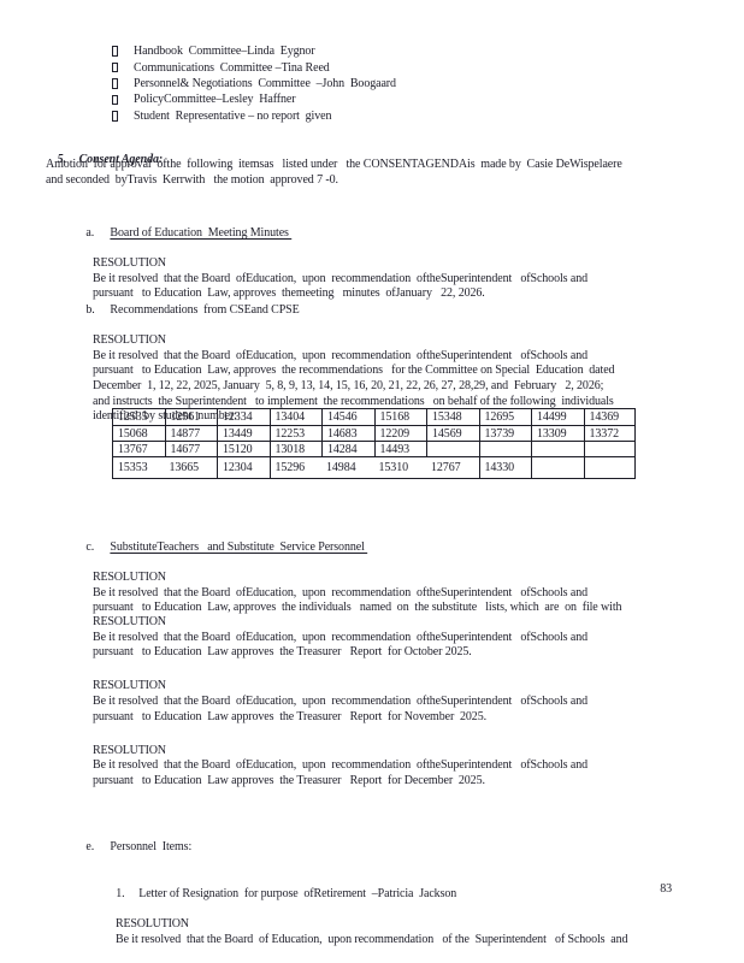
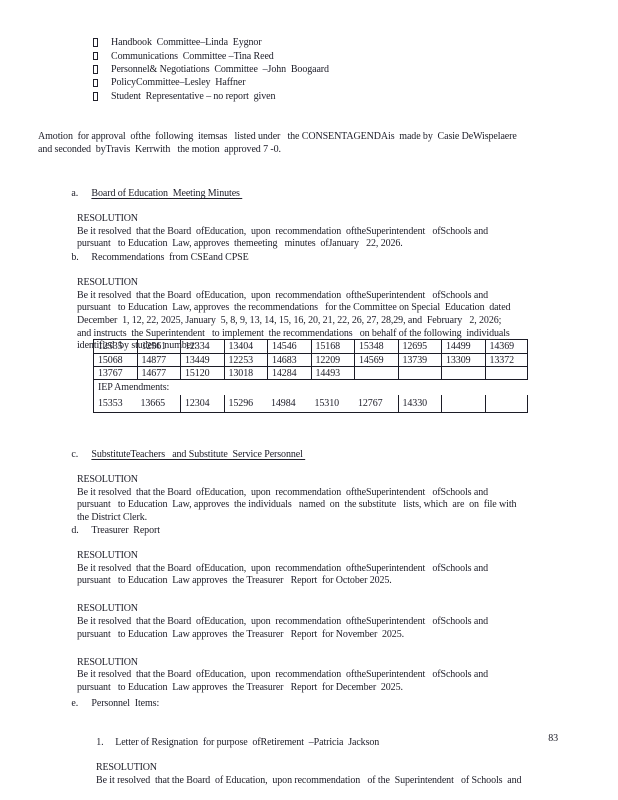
  Handbook Committee–Linda Eygnor
  Communications Committee –Tina Reed
  Personnel& Negotiations Committee –John Boogaard
  PolicyCommittee–Lesley Haffner
  Student Representative – no report given
- 5. Consent Agenda:
  Amotion for approval ofthe following itemsas listed under the CONSENTAGENDAis made by Casie DeWispelaere
  and seconded byTravis Kerrwith the motion approved 7 -0.
  a. Board of Education Meeting Minutes
  RESOLUTION
  Be it resolved that the Board ofEducation, upon recommendation oftheSuperintendent ofSchools and
  pursuant to Education Law, approves themeeting minutes ofJanuary 22, 2026.
  b. Recommendations from CSEand CPSE
  RESOLUTION
  Be it resolved that the Board ofEducation, upon recommendation oftheSuperintendent ofSchools and
  pursuant to Education Law, approves the recommendations for the Committee on Special Education dated
  December 1, 12, 22, 2025, January 5, 8, 9, 13, 14, 15, 16, 20, 21, 22, 26, 27, 28,29, and February 2, 2026;
  and instructs the Superintendent to implement the recommendations on behalf of the following individuals
  identified by student number:
  12535
  12561
  12334
  13404
  14546
  15168
  15348
  12695
  14499
  14369
  15068
  14877
  13449
  12253
  14683
  12209
  14569
  13739
  13309
  13372
  13767
  14677
  15120
  13018
  14284
  14493
+ IEP Amendments:
  15353
  13665
  12304
  15296
  14984
  15310
  12767
  14330
  c. SubstituteTeachers and Substitute Service Personnel
  RESOLUTION
  Be it resolved that the Board ofEducation, upon recommendation oftheSuperintendent ofSchools and
  pursuant to Education Law, approves the individuals named on the substitute lists, which are on file with
+ the District Clerk.
+ d. Treasurer Report
  RESOLUTION
  Be it resolved that the Board ofEducation, upon recommendation oftheSuperintendent ofSchools and
  pursuant to Education Law approves the Treasurer Report for October 2025.
  RESOLUTION
  Be it resolved that the Board ofEducation, upon recommendation oftheSuperintendent ofSchools and
  pursuant to Education Law approves the Treasurer Report for November 2025.
  RESOLUTION
  Be it resolved that the Board ofEducation, upon recommendation oftheSuperintendent ofSchools and
  pursuant to Education Law approves the Treasurer Report for December 2025.
  e. Personnel Items:
  1. Letter of Resignation for purpose ofRetirement –Patricia Jackson
  RESOLUTION
  Be it resolved that the Board of Education, upon recommendation of the Superintendent of Schools and
  83
